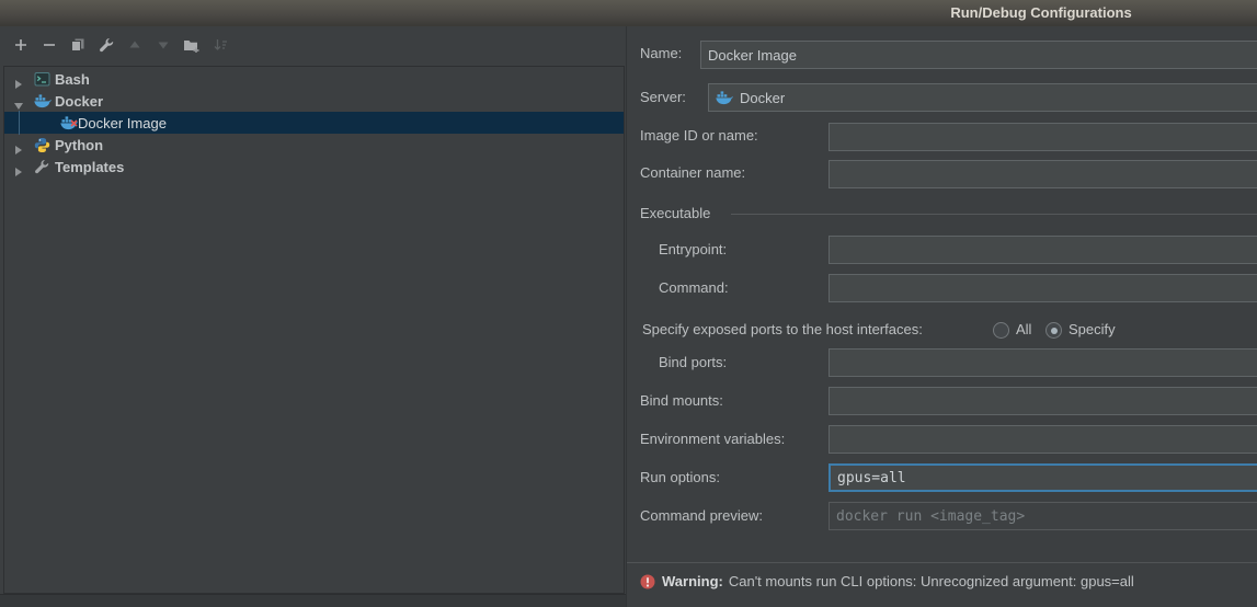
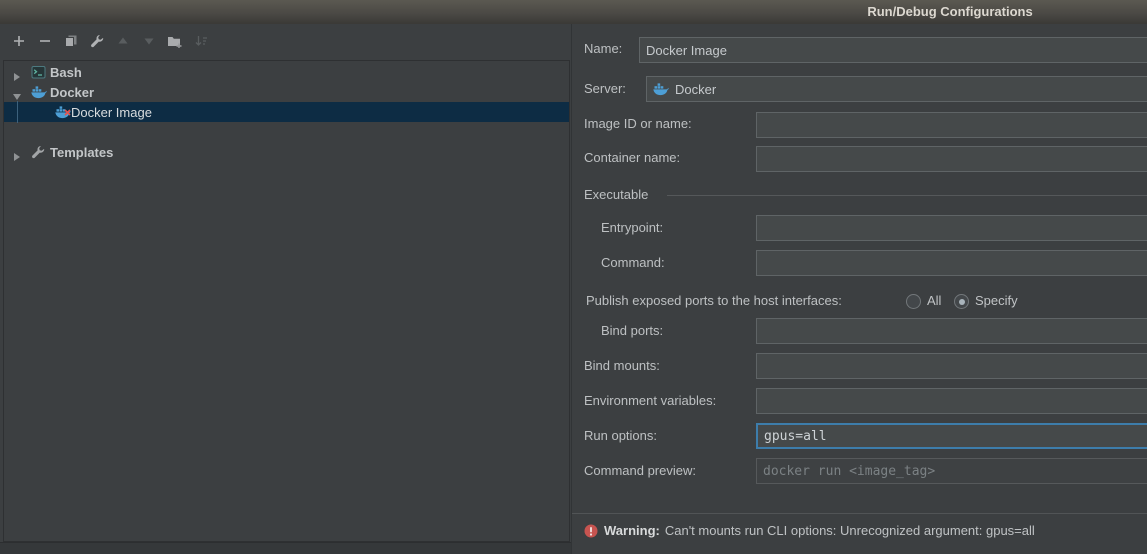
  Run/Debug Configurations
  Bash
  Docker
  Docker Image
- Python
  Templates
  Name:
  Docker Image
  Server:
  Docker
  Image ID or name:
  Container name:
  Executable
  Entrypoint:
  Command:
- Specify exposed ports to the host interfaces:
+ Publish exposed ports to the host interfaces:
  All
  Specify
  Bind ports:
  Bind mounts:
  Environment variables:
  Run options:
  gpus=all
  Command preview:
  docker run <image_tag>
  Warning:
  Can't mounts run CLI options: Unrecognized argument: gpus=all
